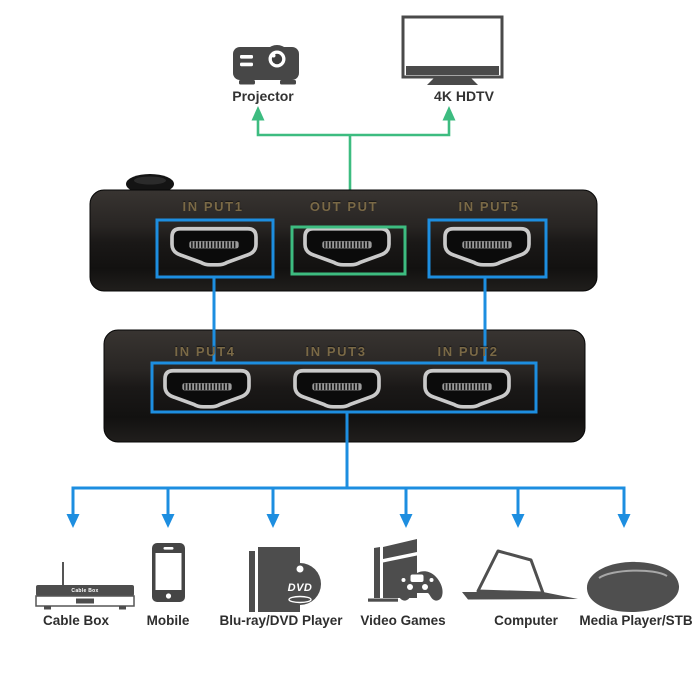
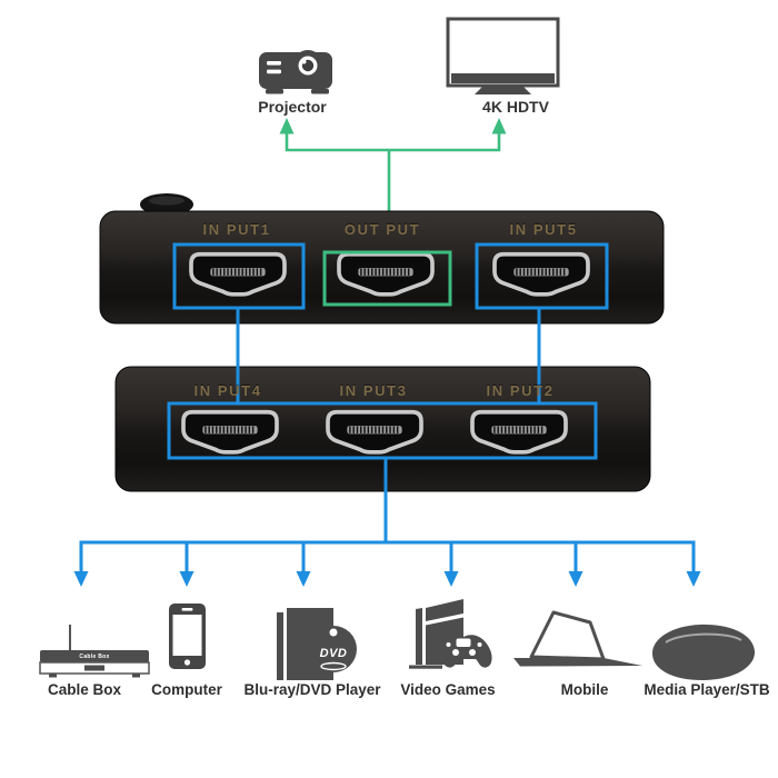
  Projector
  4K HDTV
  IN PUT1
  OUT PUT
  IN PUT5
  IN PUT4
  IN PUT3
  IN PUT2
  DVD
  Cable Box
- Mobile
+ Computer
  Blu-ray/DVD Player
  Video Games
- Computer
+ Mobile
  Media Player/STB
